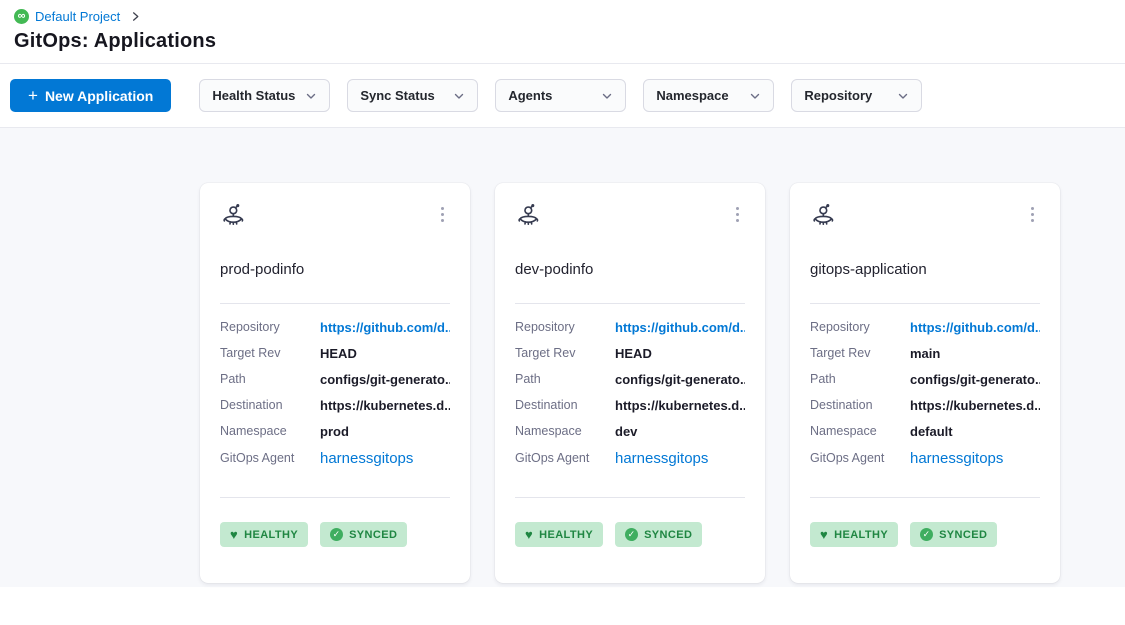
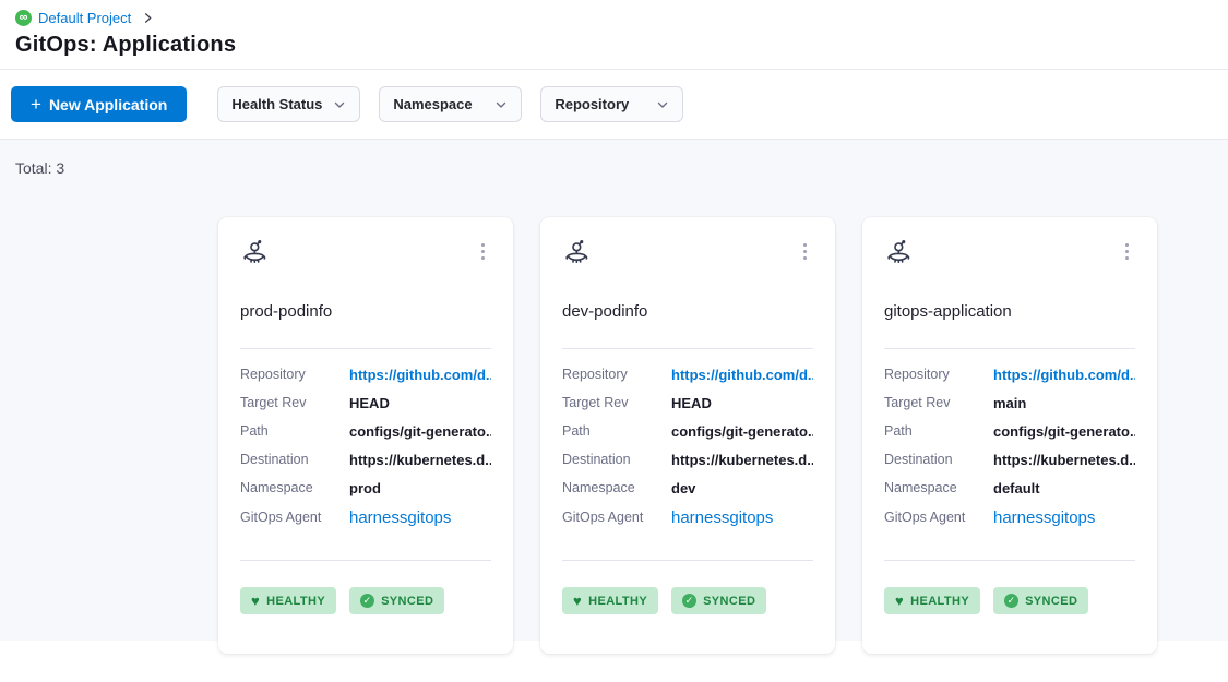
  ∞
  Default Project
  GitOps: Applications
  +
  New Application
  Health Status
- Sync Status
- Agents
  Namespace
  Repository
+ Total: 3
  prod-podinfo
  Repository
  https://github.com/d.
  Target Rev
  HEAD
  Path
  configs/git-generato.
  Destination
  https://kubernetes.d..
  Namespace
  prod
  GitOps Agent
  harnessgitops
  ♥
  HEALTHY
  ✓
  SYNCED
  dev-podinfo
  Repository
  https://github.com/d.
  Target Rev
  HEAD
  Path
  configs/git-generato.
  Destination
  https://kubernetes.d..
  Namespace
  dev
  GitOps Agent
  harnessgitops
  ♥
  HEALTHY
  ✓
  SYNCED
  gitops-application
  Repository
  https://github.com/d.
  Target Rev
  main
  Path
  configs/git-generato.
  Destination
  https://kubernetes.d..
  Namespace
  default
  GitOps Agent
  harnessgitops
  ♥
  HEALTHY
  ✓
  SYNCED
